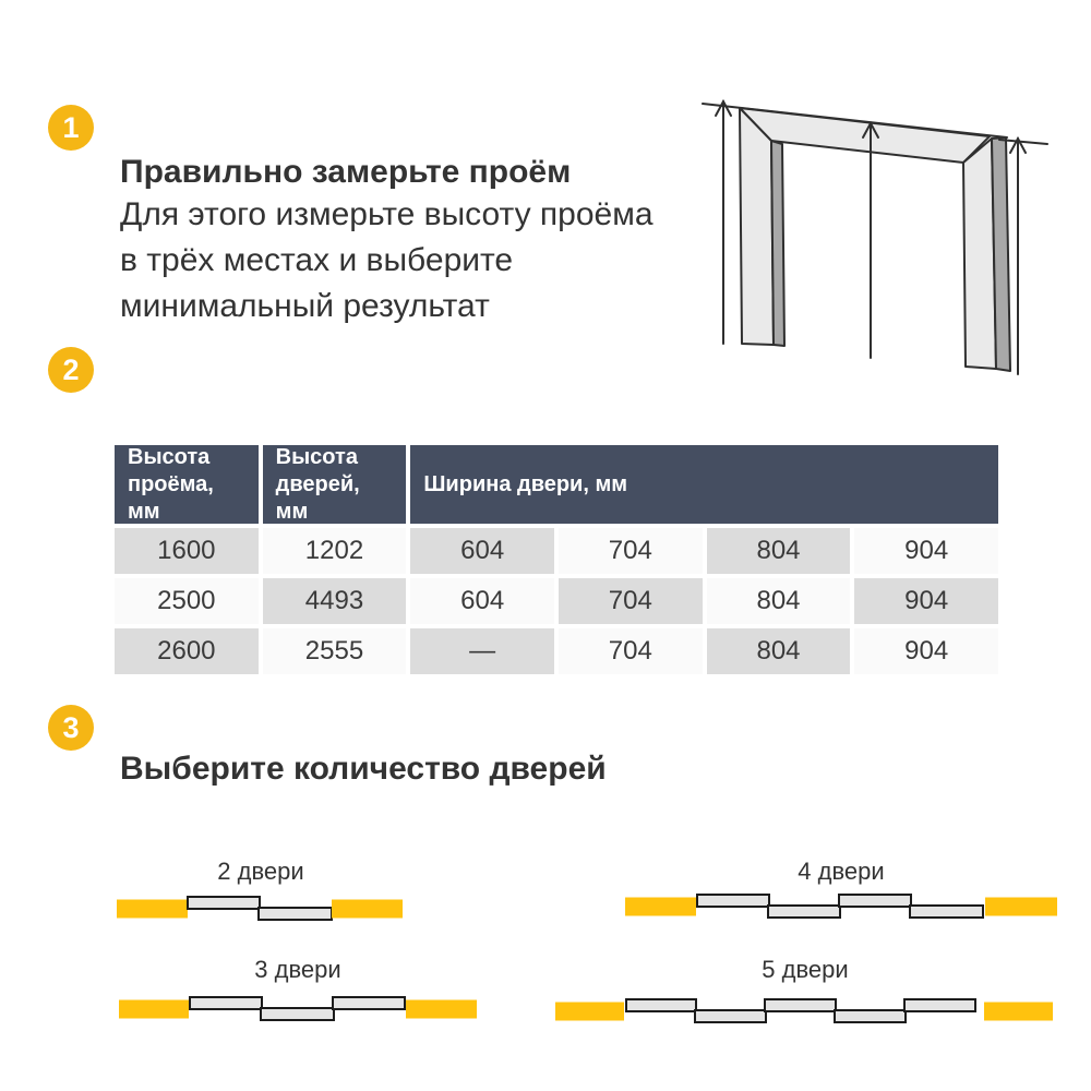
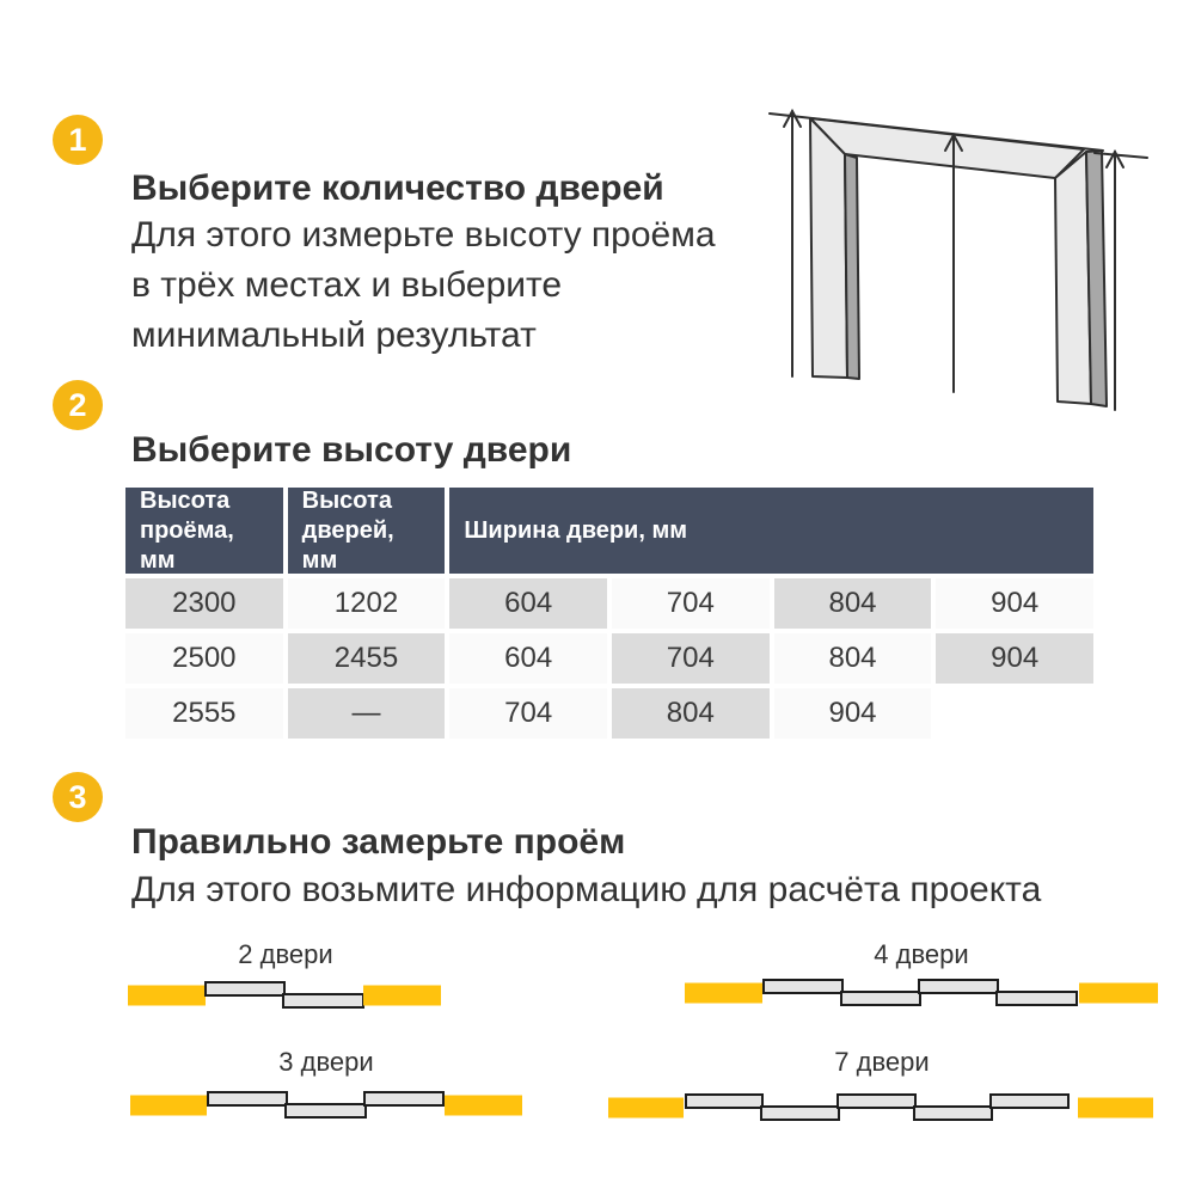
  1
- Правильно замерьте проём
+ Выберите количество дверей
  Для этого измерьте высоту проёма
  в трёх местах и выберите
  минимальный результат
  2
+ Выберите высоту двери
  Высота проёма, мм
  Высота дверей, мм
  Ширина двери, мм
- 1600
+ 2300
  1202
  604
  704
  804
  904
  2500
- 4493
+ 2455
  604
  704
  804
  904
- 2600
  2555
  —
  704
  804
  904
  3
- Выберите количество дверей
+ Правильно замерьте проём
+ Для этого возьмите информацию для расчёта проекта
  2 двери
  3 двери
  4 двери
- 5 двери
+ 7 двери
